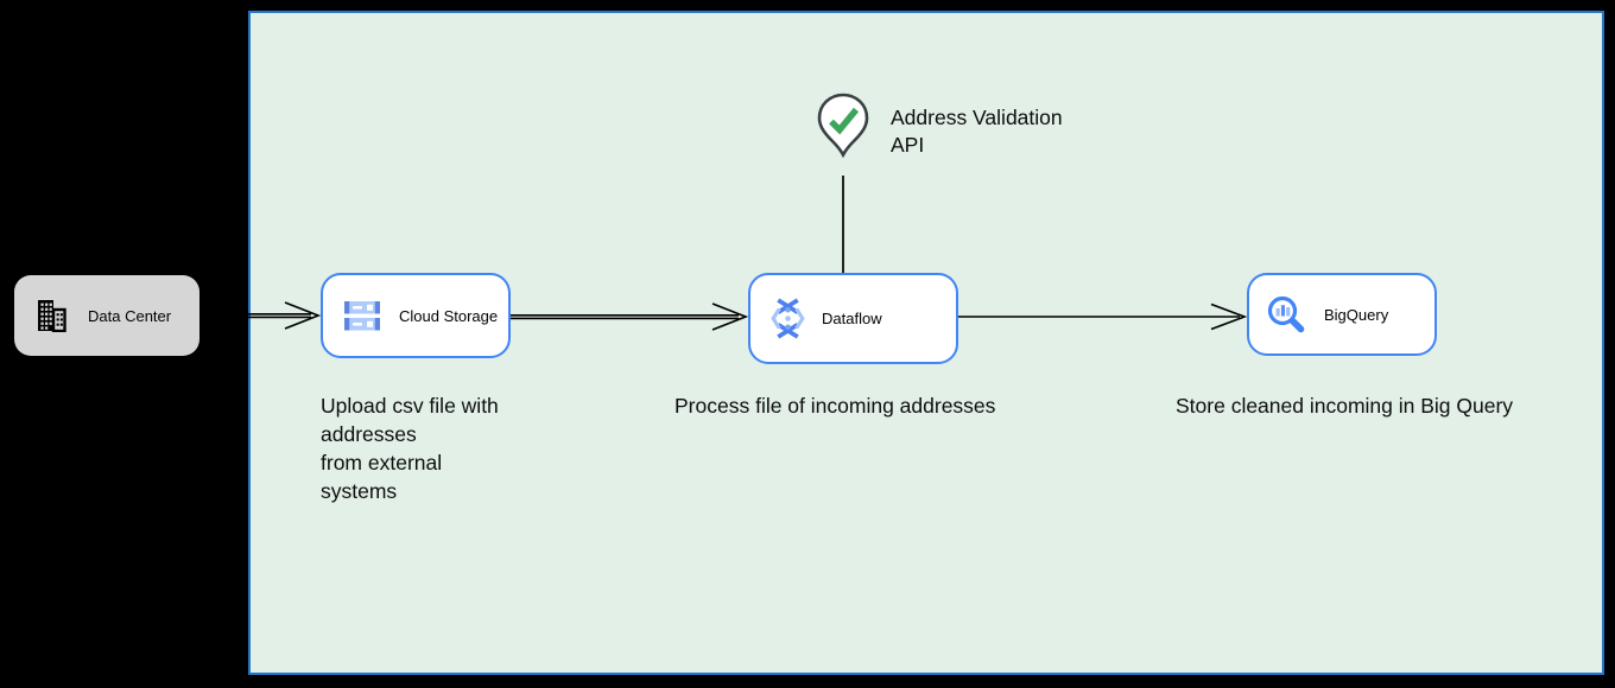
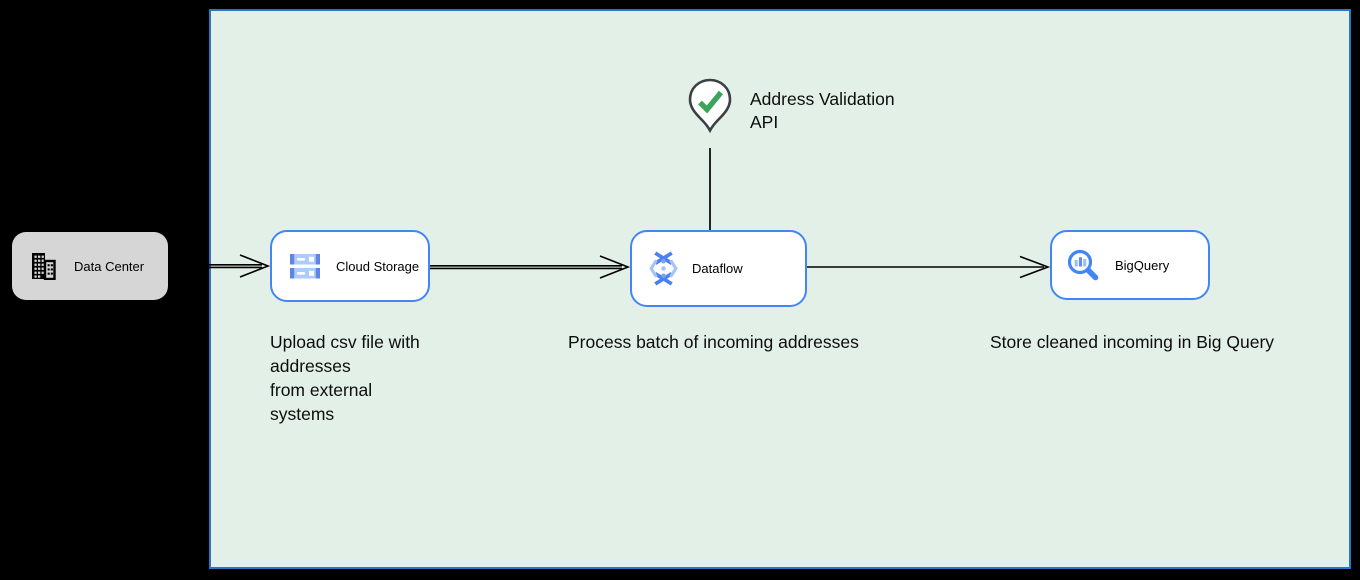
  Data Center
  Cloud Storage
  Dataflow
  BigQuery
  Address Validation
  API
  Upload csv file with
  addresses
  from external
  systems
- Process file of incoming addresses
+ Process batch of incoming addresses
  Store cleaned incoming in Big Query
